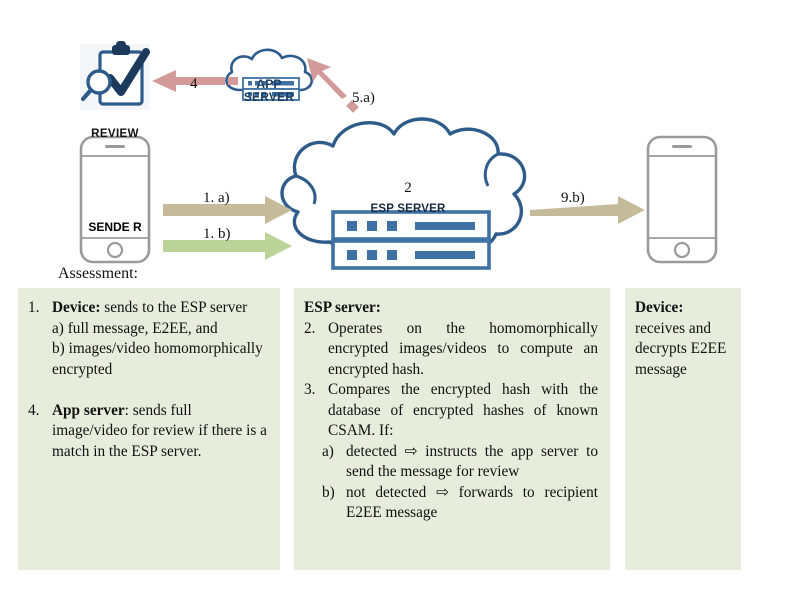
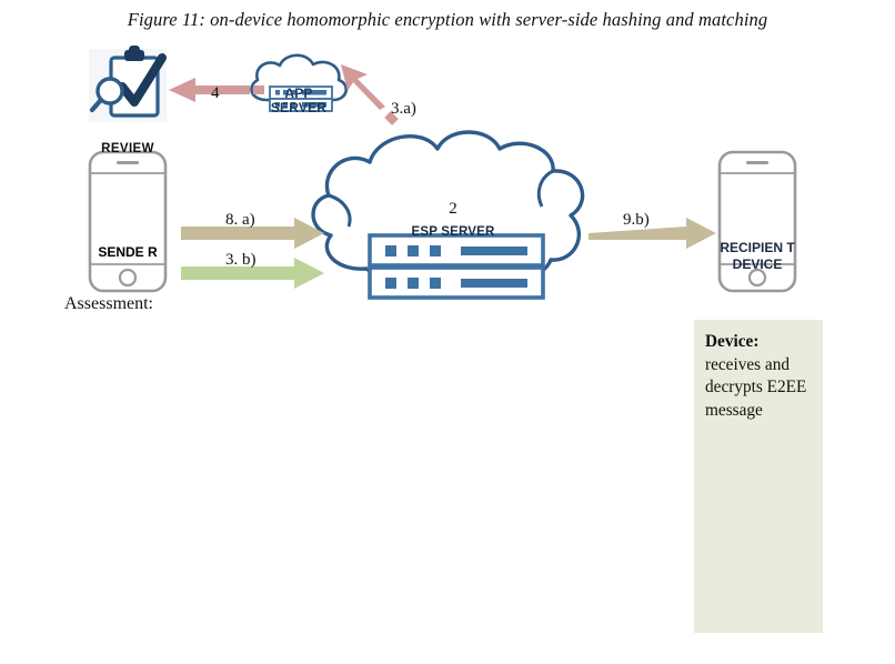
+ Figure 11: on-device homomorphic encryption with server-side hashing and matching
  REVIEW
  APP SERVER
  2
  ESP SERVER
  SENDE R
+ RECIPIEN T DEVICE
  4
- 5.a)
+ 3.a)
- 1. a)
+ 8. a)
- 1. b)
+ 3. b)
  9.b)
  Assessment:
- 1.
- Device: sends to the ESP server
- a) full message, E2EE, and
- b) images/video homomorphically encrypted
- 4.
- App server: sends full image/video for review if there is a match in the ESP server.
- ESP server:
- 2.
- Operates on the homomorphically encrypted images/videos to compute an encrypted hash.
- 3.
- Compares the encrypted hash with the database of encrypted hashes of known CSAM. If:
- a)
- detected ⇨ instructs the app server to send the message for review
- b)
- not detected ⇨ forwards to recipient E2EE message
  Device:
  receives and decrypts E2EE message
